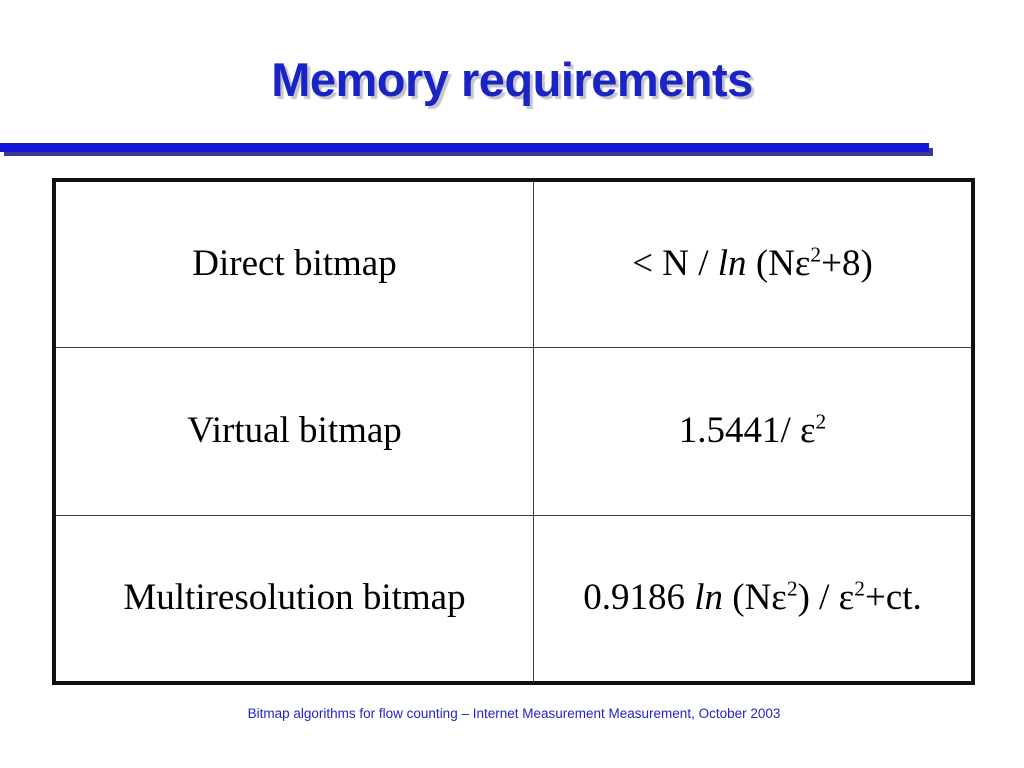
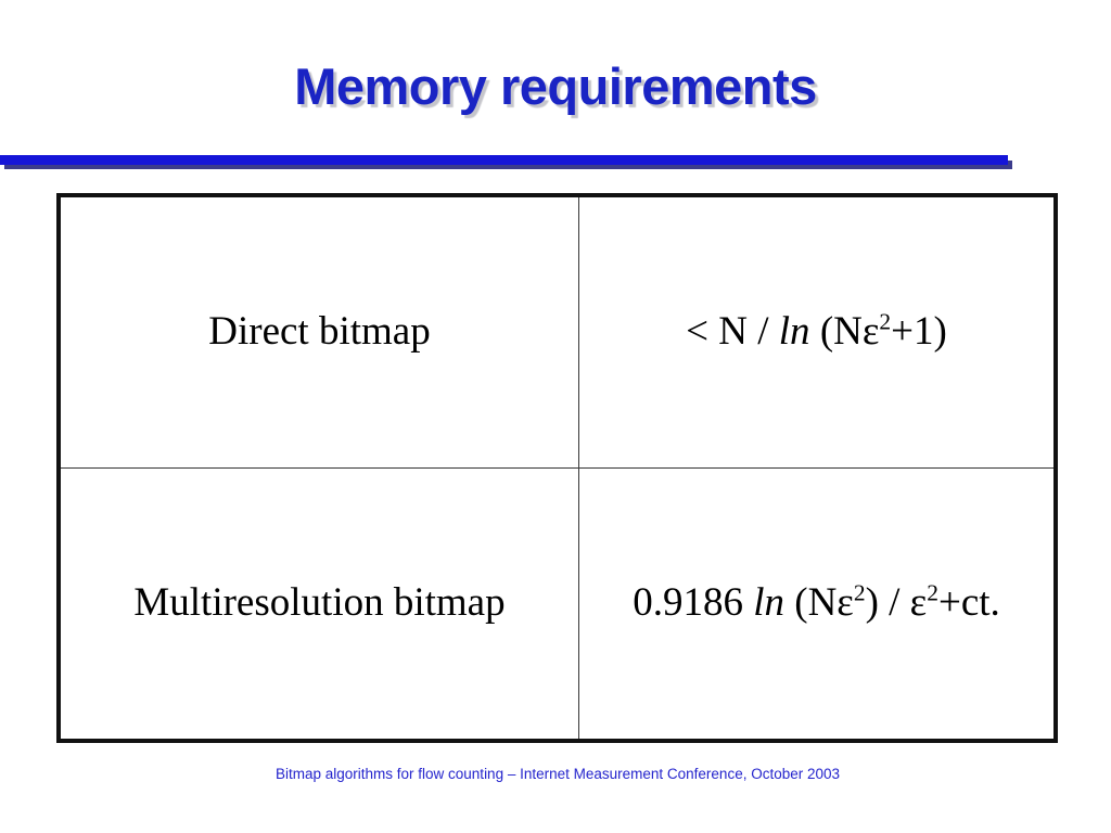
  Memory requirements
- Direct bitmap	< N / ln (Nε2+8)
+ Direct bitmap	< N / ln (Nε2+1)
- Virtual bitmap	1.5441/ ε2
  Multiresolution bitmap	0.9186 ln (Nε2) / ε2+ct.
- Bitmap algorithms for flow counting – Internet Measurement Measurement, October 2003
+ Bitmap algorithms for flow counting – Internet Measurement Conference, October 2003
